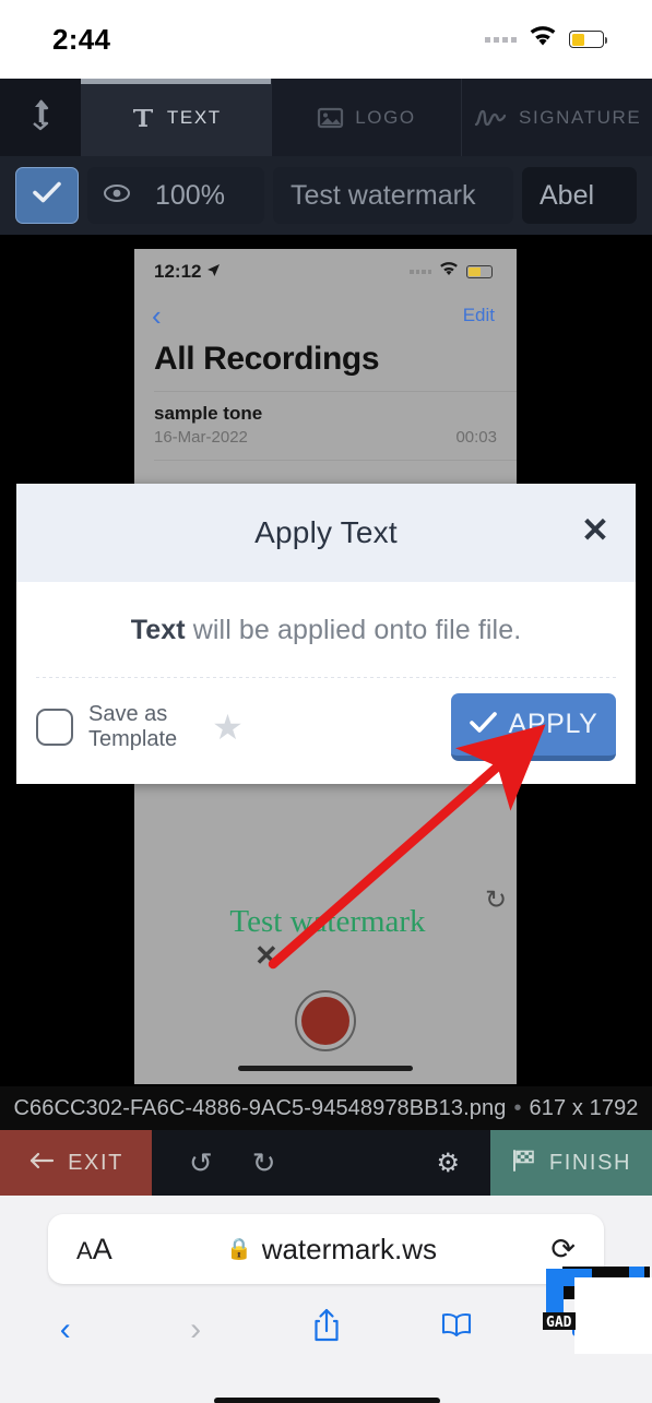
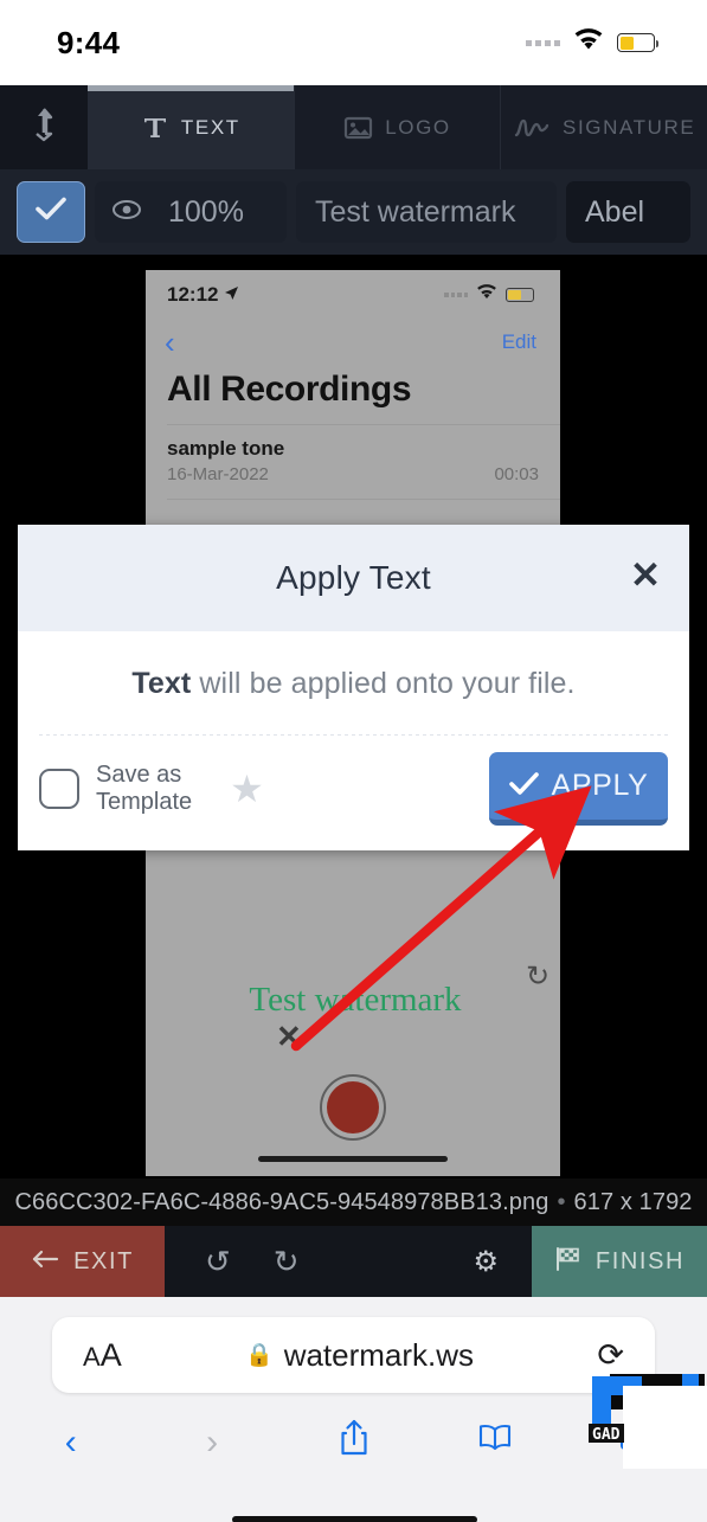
- 2:44
+ 9:44
  TEXT
  LOGO
  SIGNATURE
  100%
  Test watermark
  Abel
  12:12
  ‹
  Edit
  All Recordings
  sample tone
  16-Mar-2022
  00:03
  Test wtermark
  ✕
  ↻
  Apply Text
  ✕
- Text will be applied onto file file.
+ Text will be applied onto your file.
  Save as
  Template
  ★
  APPLY
  C66CC302-FA6C-4886-9AC5-94548978BB13.png
  •
  617 x 1792
  EXIT
  ↺
  ↻
  ⚙
  FINISH
  AA
  🔒
  watermark.ws
  ⟳
  ‹
  ›
  GAD
